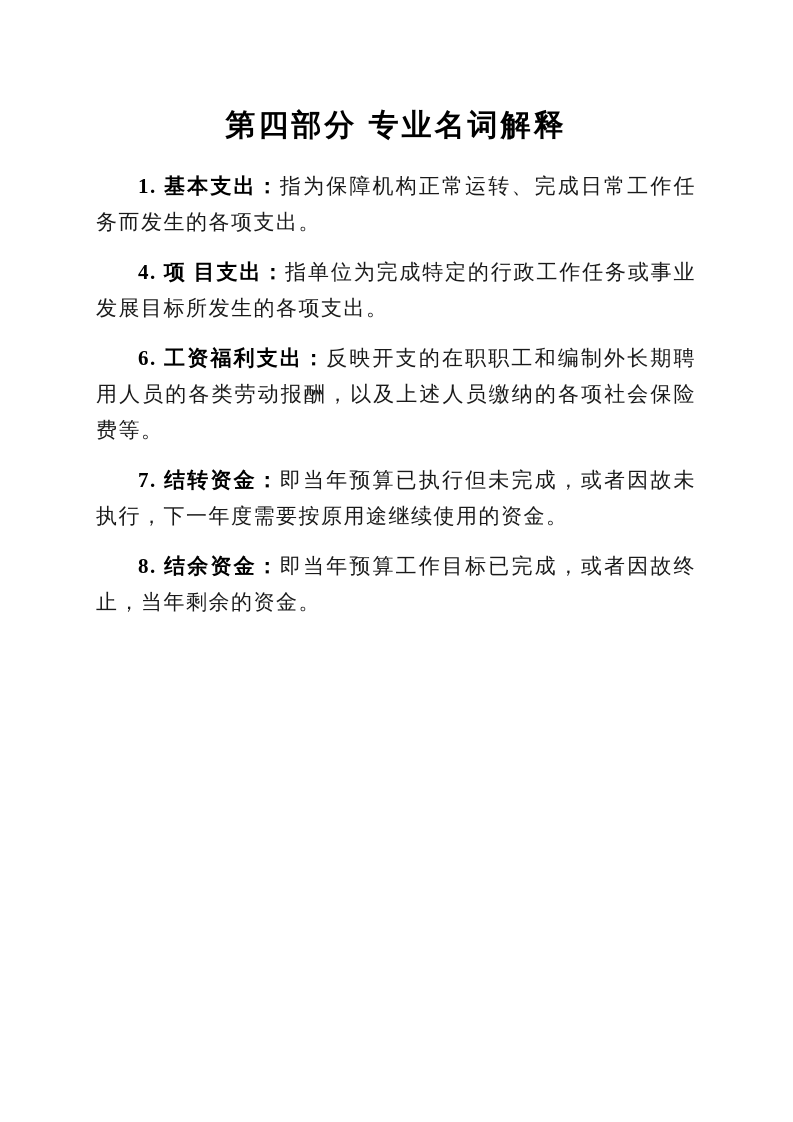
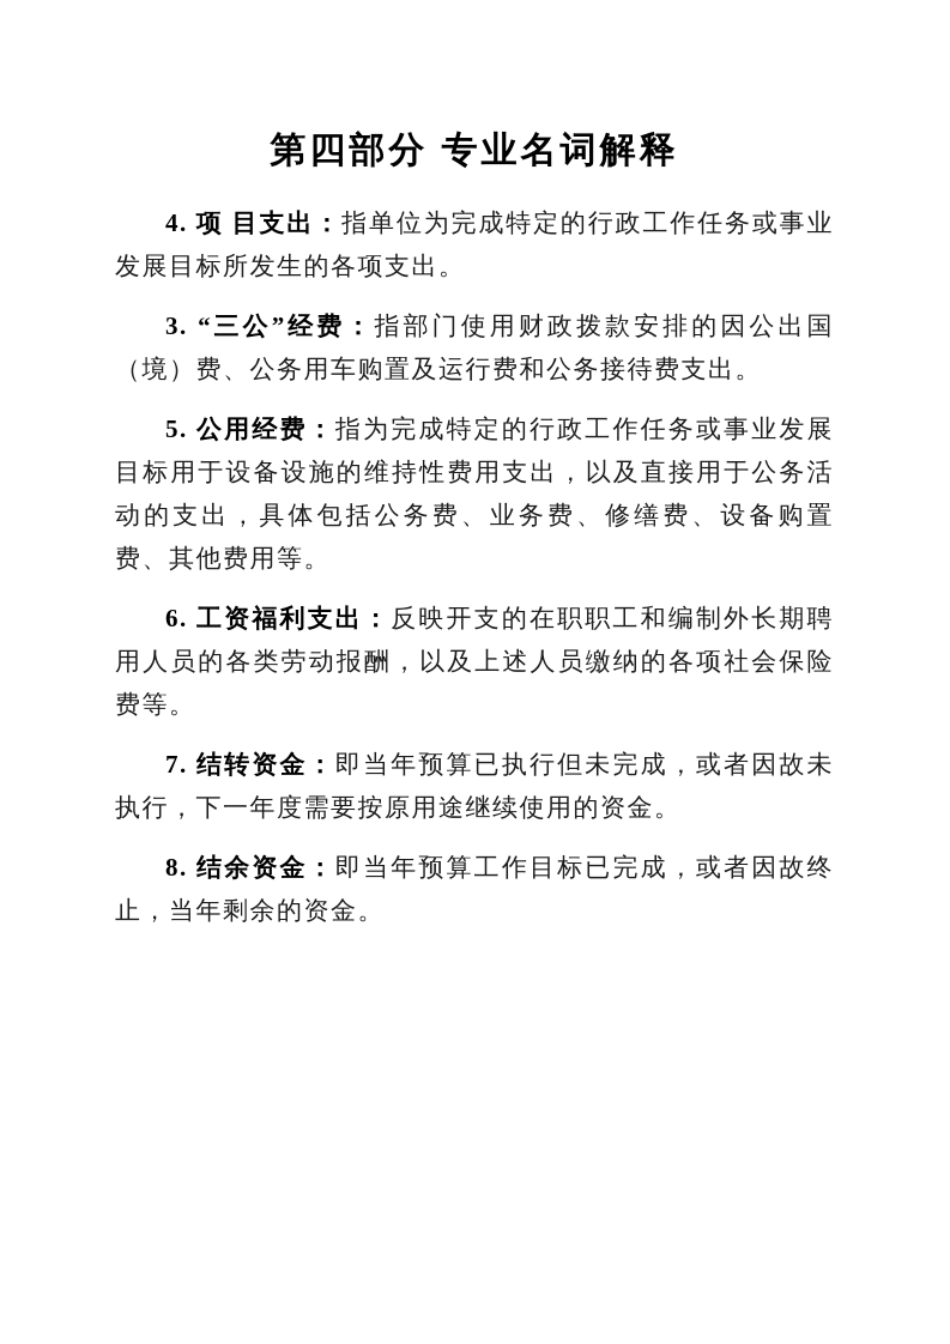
  第四部分 专业名词解释
- 1. 基本支出：指为保障机构正常运转、完成日常工作任务而发生的各项支出。
  4. 项 目支出：指单位为完成特定的行政工作任务或事业发展目标所发生的各项支出。
+ 3. “三公”经费：指部门使用财政拨款安排的因公出国（境）费、公务用车购置及运行费和公务接待费支出。
+ 5. 公用经费：指为完成特定的行政工作任务或事业发展目标用于设备设施的维持性费用支出，以及直接用于公务活动的支出，具体包括公务费、业务费、修缮费、设备购置费、其他费用等。
  6. 工资福利支出：反映开支的在职职工和编制外长期聘用人员的各类劳动报酬，以及上述人员缴纳的各项社会保险费等。
  7. 结转资金：即当年预算已执行但未完成，或者因故未执行，下一年度需要按原用途继续使用的资金。
  8. 结余资金：即当年预算工作目标已完成，或者因故终止，当年剩余的资金。
